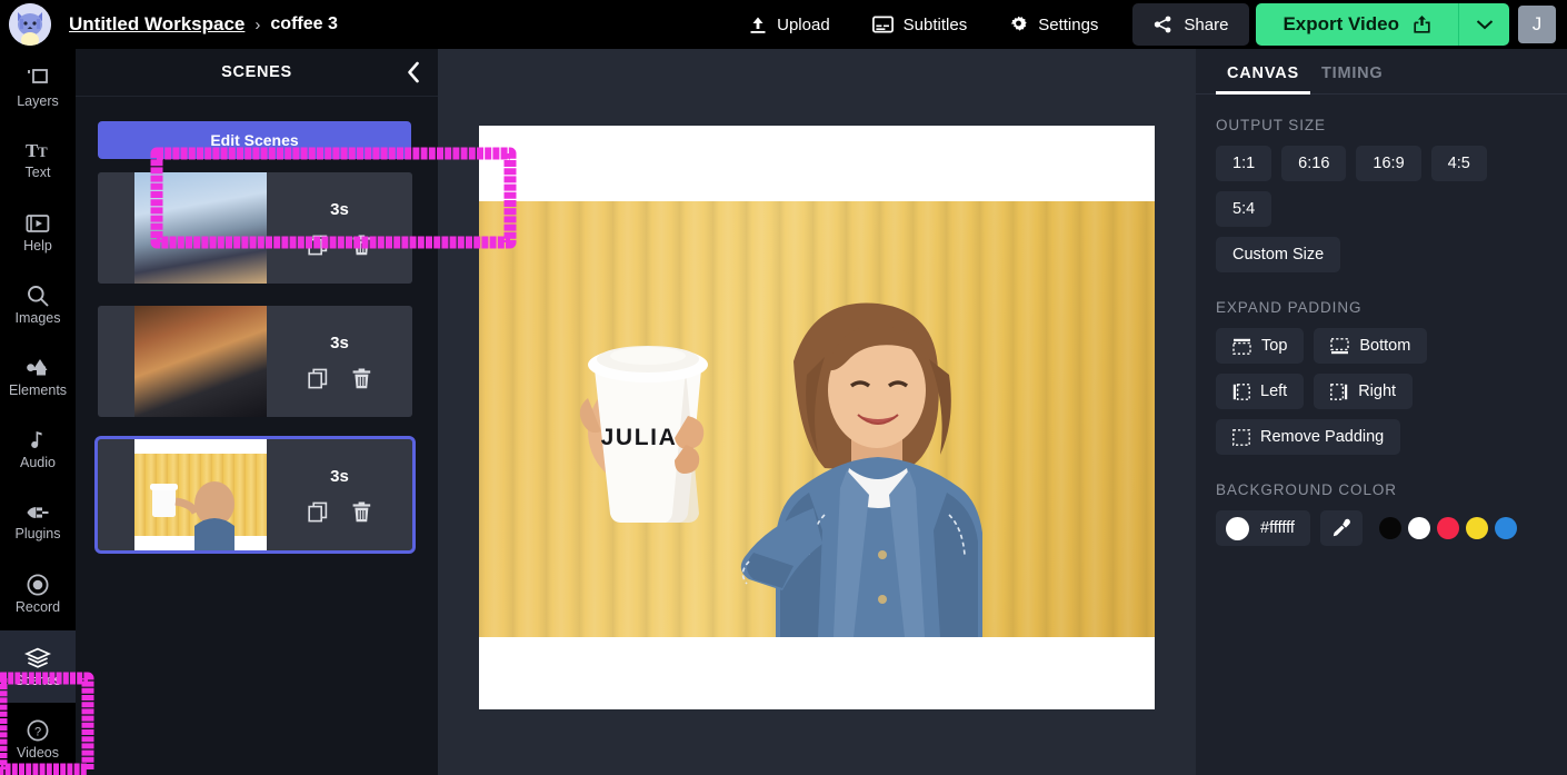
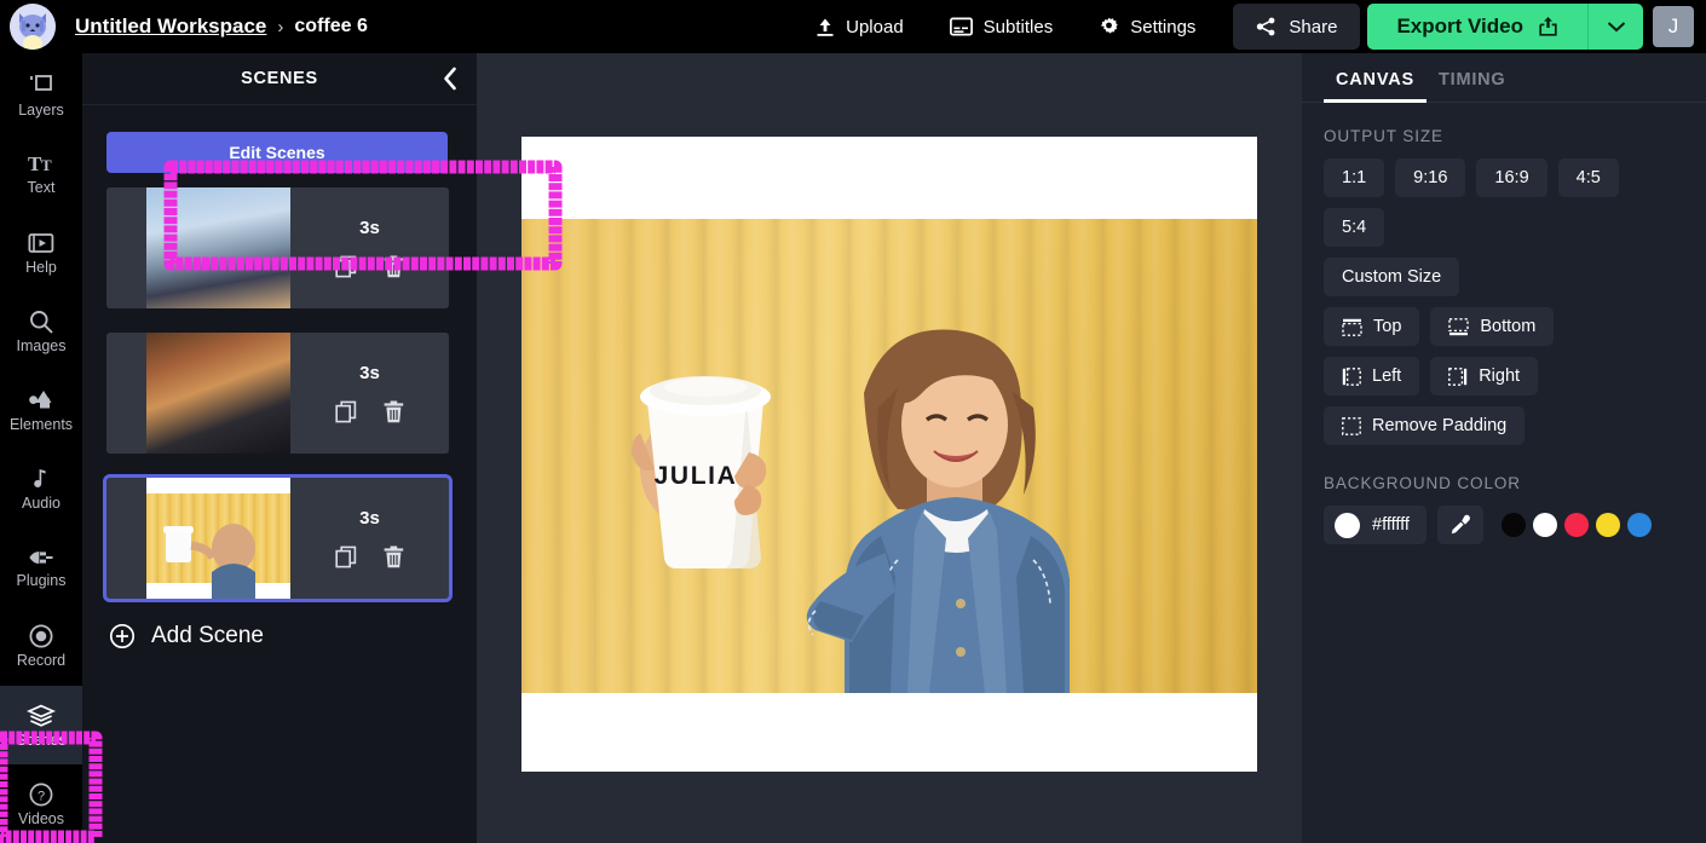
  Untitled Workspace
  ›
- coffee 3
+ coffee 6
  Upload
  Subtitles
  Settings
  Share
  Export Video
  J
  Layers
  T
  T
  Text
  Help
  Images
  Elements
  Audio
  Plugins
  Record
  ?
  Videos
  SCENES
  Edit Scenes
  3s
  3s
  3s
+ Add Scene
  JULIA
  CANVAS
  TIMING
  OUTPUT SIZE
  1:1
- 6:16
+ 9:16
  16:9
  4:5
  5:4
  Custom Size
- EXPAND PADDING
  Top
  Bottom
  Left
  Right
  Remove Padding
  BACKGROUND COLOR
  #ffffff
